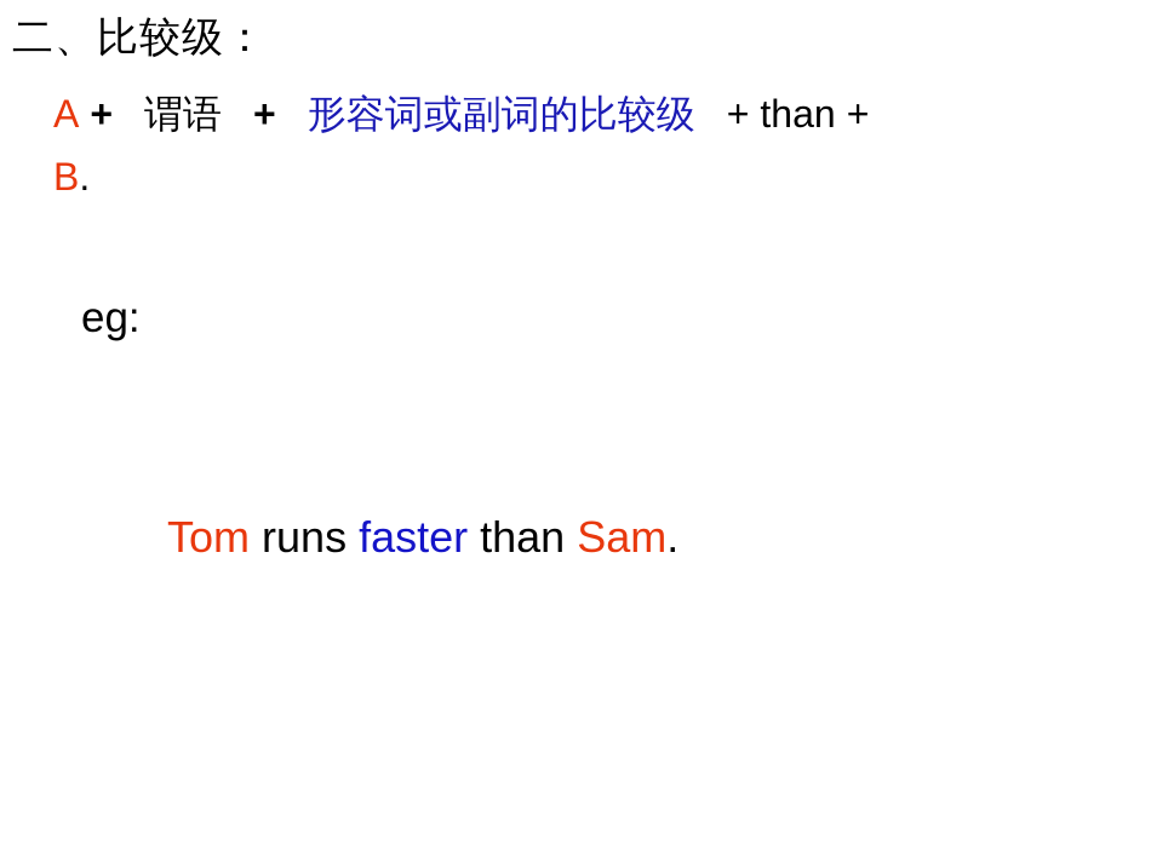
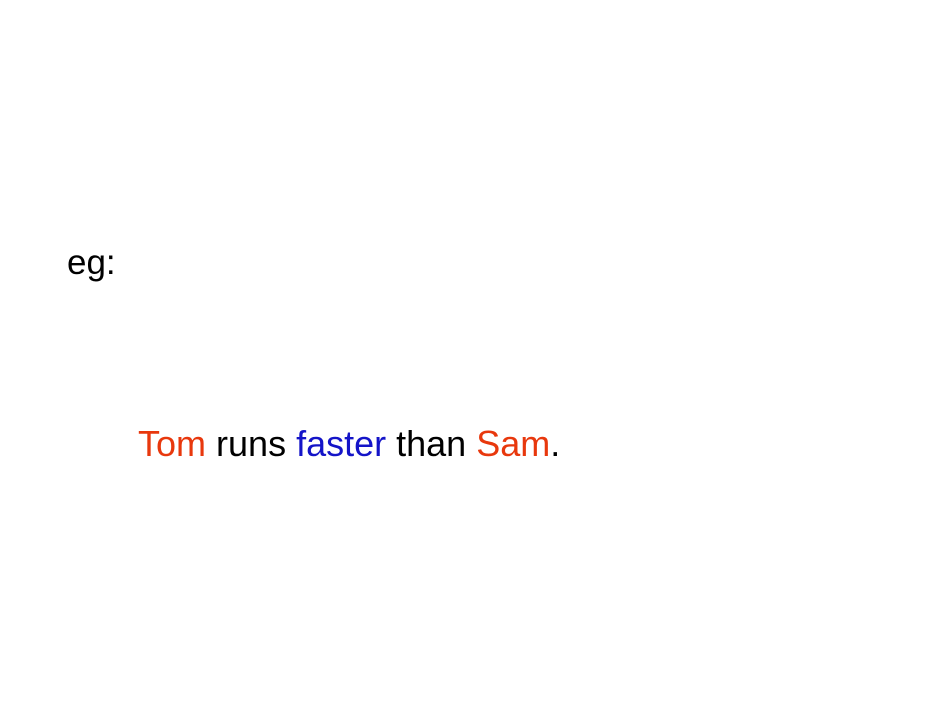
- 二、比较级：
- A + 谓语 + 形容词或副词的比较级 + than +
- B.
  eg:
  Tom runs faster than Sam.
